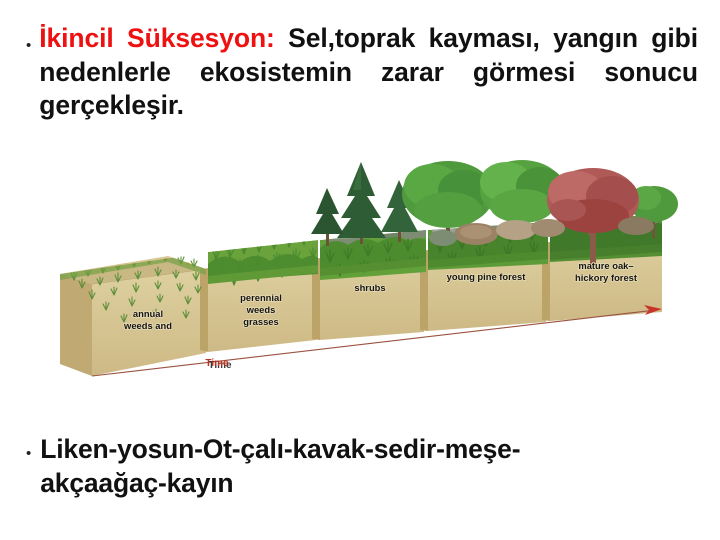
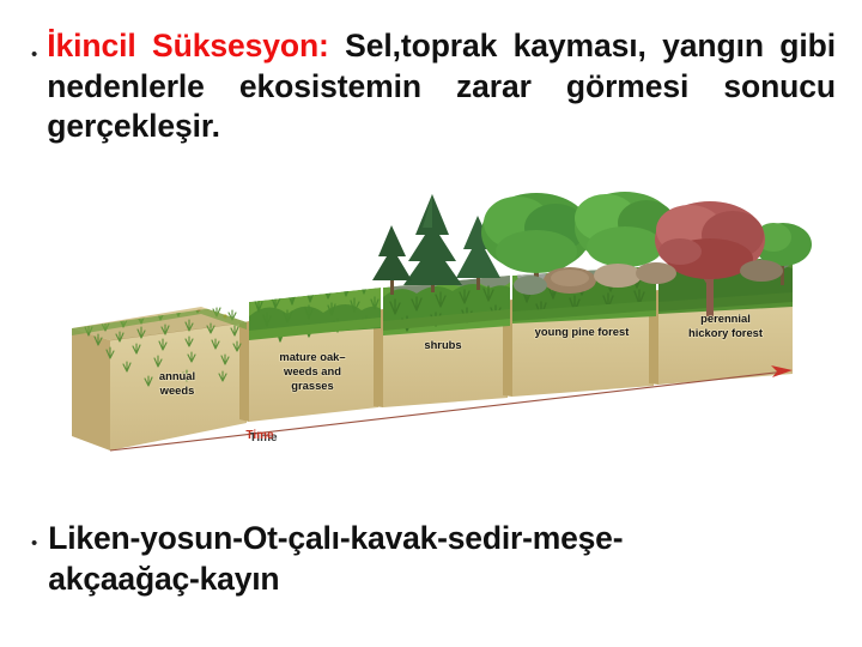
  •
  İkincil Süksesyon: Sel,toprak kayması, yangın gibi nedenlerle ekosistemin zarar görmesi sonucu gerçekleşir.
  annual
- weeds and
+ weeds
- perennial
+ mature oak–
- weeds
+ weeds and
  grasses
  shrubs
  young pine forest
- mature oak–
+ perennial
  hickory forest
  Time
  •
  Liken-yosun-Ot-çalı-kavak-sedir-meşe-akçaağaç-kayın
